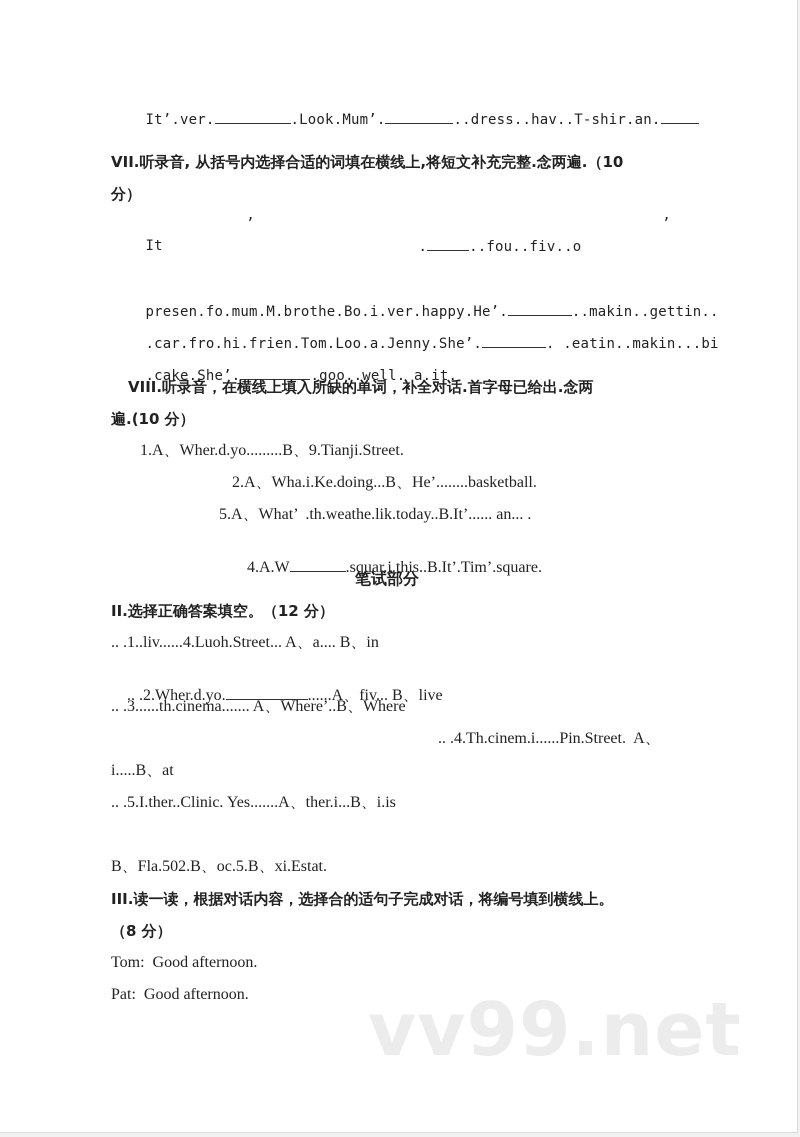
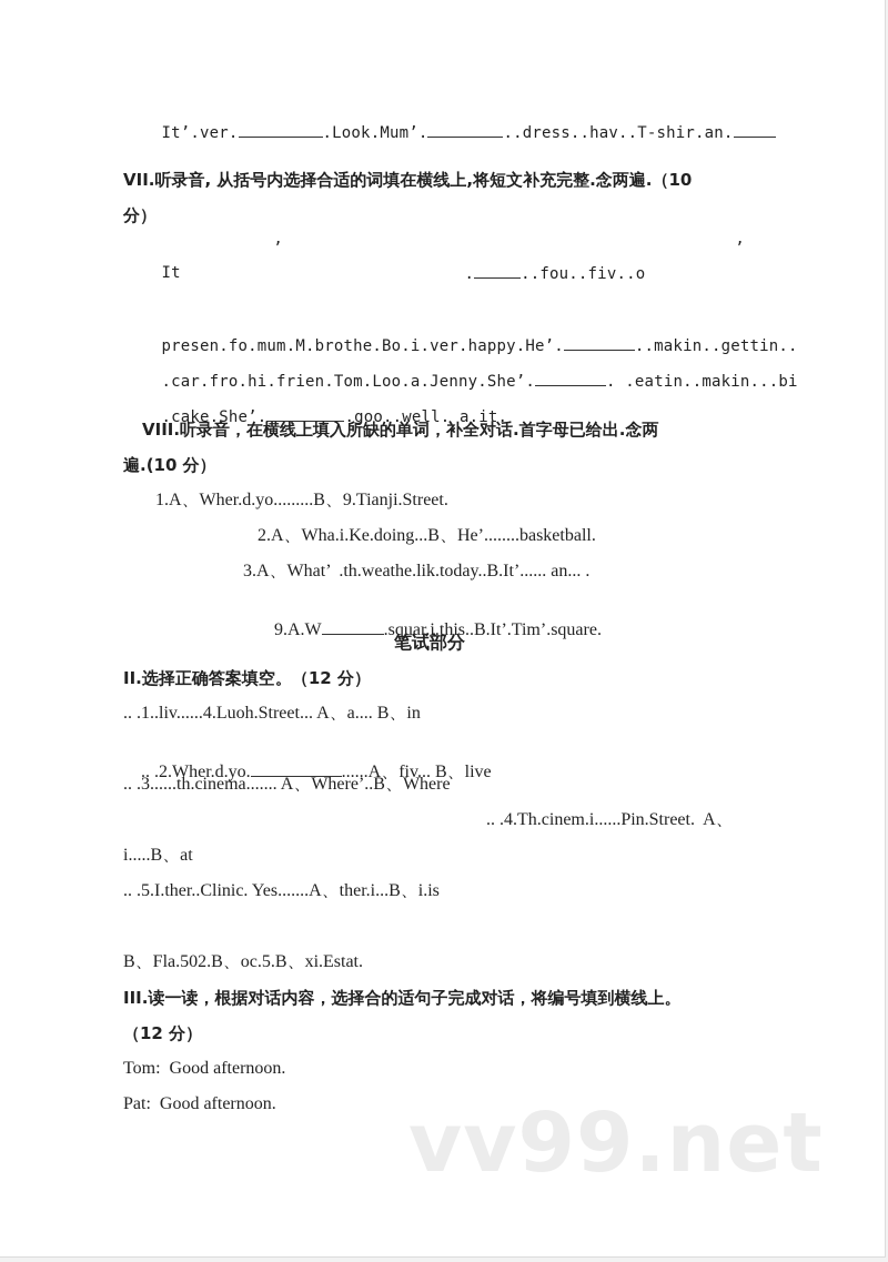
  It’.ver. .Look.Mum’. ..dress..hav..T-shir.an.
  VII.听录音, 从括号内选择合适的词填在横线上,将短文补充完整.念两遍.（10
  分）
  It
  ’
  . ..fou..fiv..o
  ’
  presen.fo.mum.M.brothe.Bo.i.ver.happy.He’. ..makin..gettin..
  .car.fro.hi.frien.Tom.Loo.a.Jenny.She’. . .eatin..makin...bi
  .cake.She’. .goo..well. a.it.
  VIII.听录音，在横线上填入所缺的单词，补全对话.首字母已给出.念两
  遍.(10 分）
  1.A、Wher.d.yo.........B、9.Tianji.Street.
  2.A、Wha.i.Ke.doing...B、He’........basketball.
- 5.A、What’ .th.weathe.lik.today..B.It’...... an... .
+ 3.A、What’ .th.weathe.lik.today..B.It’...... an... .
- 4.A.W .squar.i.this..B.It’.Tim’.square.
+ 9.A.W .squar.i.this..B.It’.Tim’.square.
  笔试部分
  II.选择正确答案填空。（12 分）
  .. .1..liv......4.Luoh.Street... A、a.... B、in
  .. .2.Wher.d.yo. ......A、fiv... B、live
  .. .3......th.cinema....... A、Where’..B、Where
  .. .4.Th.cinem.i......Pin.Street. A、
  i.....B、at
  .. .5.I.ther..Clinic. Yes.......A、ther.i...B、i.is
  B、Fla.502.B、oc.5.B、xi.Estat.
  III.读一读，根据对话内容，选择合的适句子完成对话，将编号填到横线上。
- （8 分）
+ （12 分）
  Tom: Good afternoon.
  Pat: Good afternoon.
